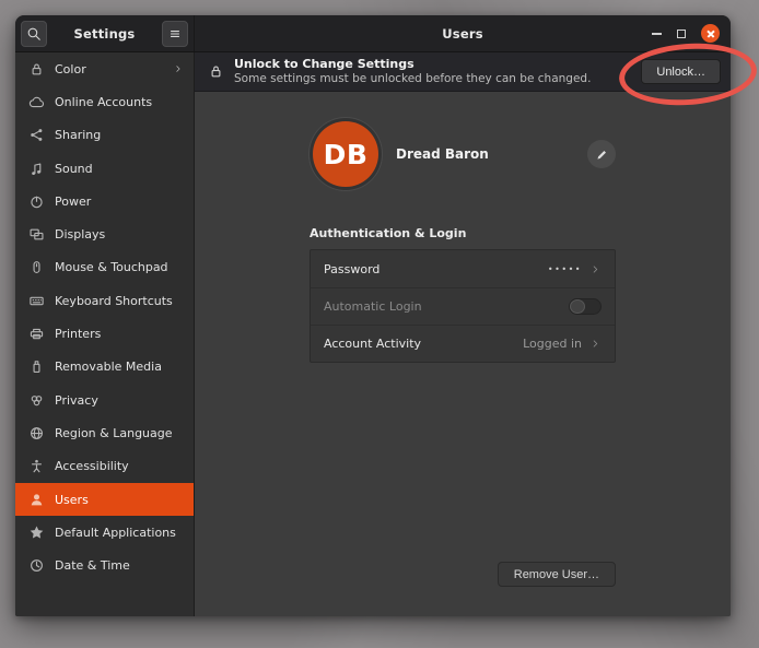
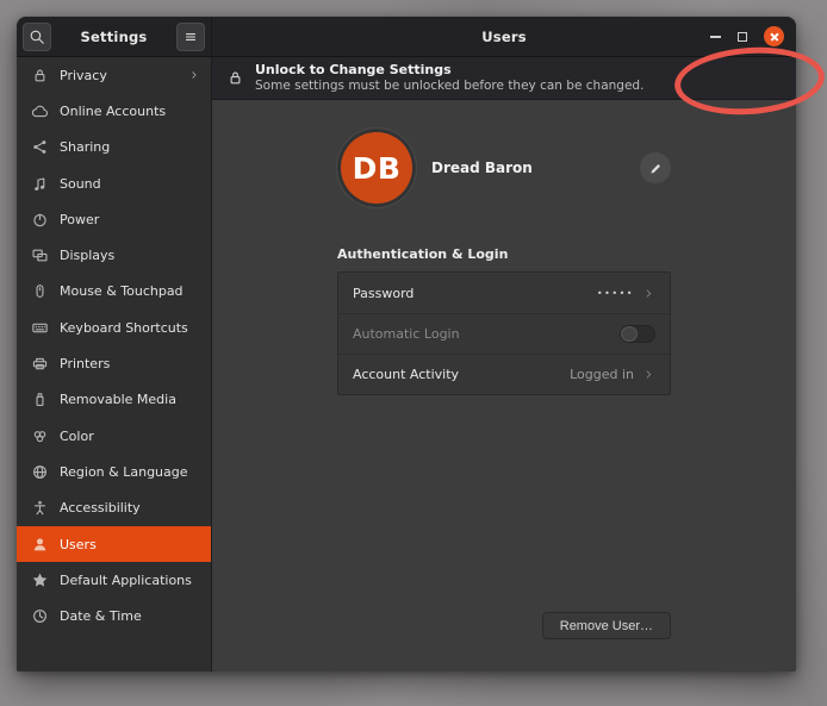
  Settings
  Users
- Color
+ Privacy
  Online Accounts
  Sharing
  Sound
  Power
  Displays
  Mouse & Touchpad
  Keyboard Shortcuts
  Printers
  Removable Media
- Privacy
+ Color
  Region & Language
  Accessibility
  Users
  Default Applications
  Date & Time
  Unlock to Change Settings
  Some settings must be unlocked before they can be changed.
- Unlock…
  DB
  Dread Baron
  Authentication & Login
  Password
  •••••
  Automatic Login
  Account Activity
  Logged in
  Remove User…
